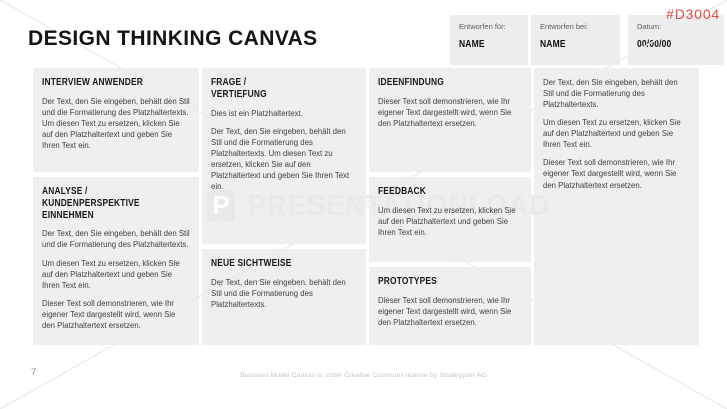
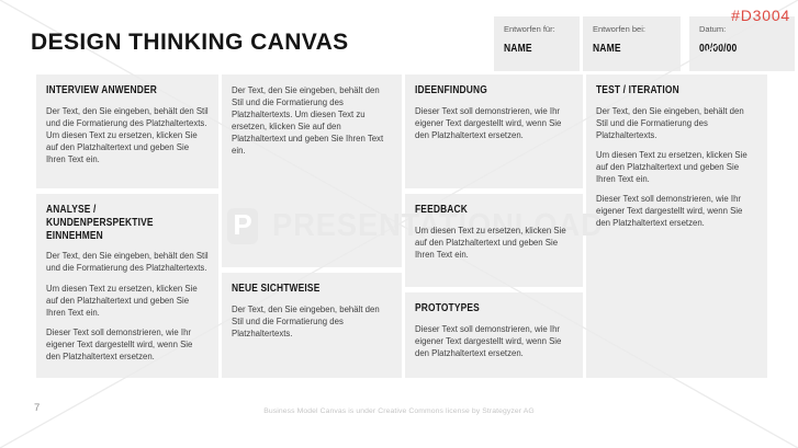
  PRESENTATIONLOAD
  DESIGN THINKING CANVAS
  #D3004
  Entworfen für:
  NAME
  Entworfen bei:
  NAME
  Datum:
  0000/00
  INTERVIEW ANWENDER
  Der Text, den Sie eingeben, behält den Stil und die Formatierung des Platzhaltertexts. Um diesen Text zu ersetzen, klicken Sie auf den Platzhaltertext und geben Sie Ihren Text ein.
  ANALYSE / KUNDENPERSPEKTIVE
  EINNEHMEN
  Der Text, den Sie eingeben, behält den Stil und die Formatierung des Platzhaltertexts.
  Um diesen Text zu ersetzen, klicken Sie auf den Platzhaltertext und geben Sie Ihren Text ein.
  Dieser Text soll demonstrieren, wie Ihr eigener Text dargestellt wird, wenn Sie den Platzhaltertext ersetzen.
- FRAGE /
- VERTIEFUNG
- Dies ist ein Platzhaltertext.
  Der Text, den Sie eingeben, behält den Stil und die Formatierung des Platzhaltertexts. Um diesen Text zu ersetzen, klicken Sie auf den Platzhaltertext und geben Sie Ihren Text ein.
  NEUE SICHTWEISE
  Der Text, den Sie eingeben, behält den Stil und die Formatierung des Platzhaltertexts.
  IDEENFINDUNG
  Dieser Text soll demonstrieren, wie Ihr eigener Text dargestellt wird, wenn Sie den Platzhaltertext ersetzen.
  FEEDBACK
  Um diesen Text zu ersetzen, klicken Sie auf den Platzhaltertext und geben Sie Ihren Text ein.
  PROTOTYPES
  Dieser Text soll demonstrieren, wie Ihr eigener Text dargestellt wird, wenn Sie den Platzhaltertext ersetzen.
+ TEST / ITERATION
  Der Text, den Sie eingeben, behält den Stil und die Formatierung des Platzhaltertexts.
  Um diesen Text zu ersetzen, klicken Sie auf den Platzhaltertext und geben Sie Ihren Text ein.
  Dieser Text soll demonstrieren, wie Ihr eigener Text dargestellt wird, wenn Sie den Platzhaltertext ersetzen.
  7
